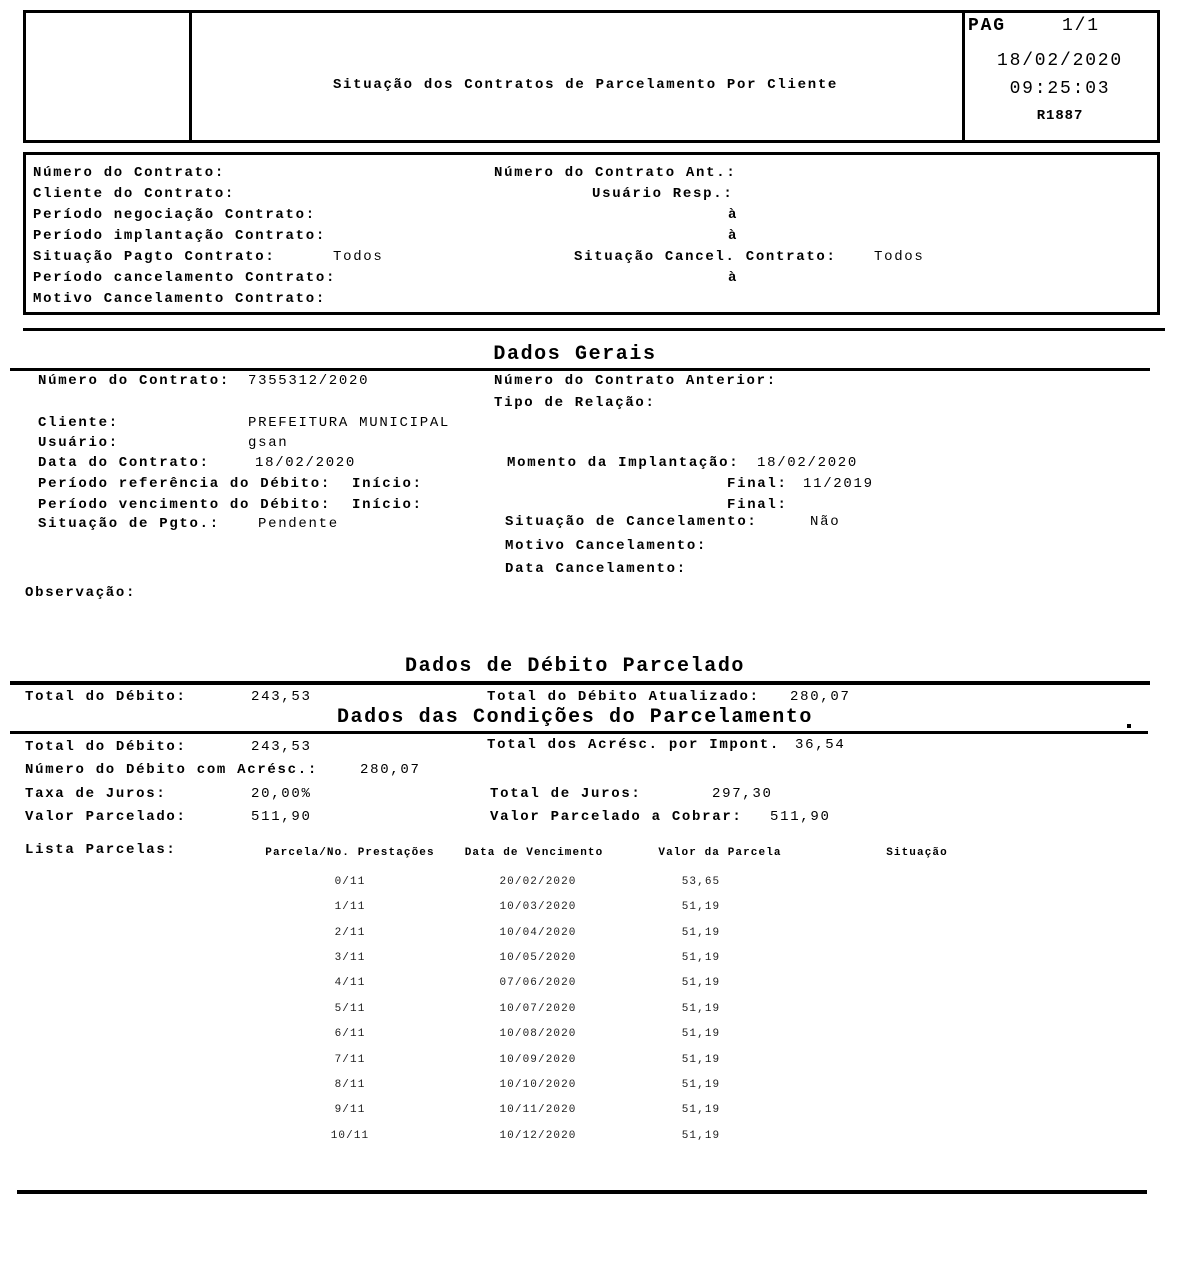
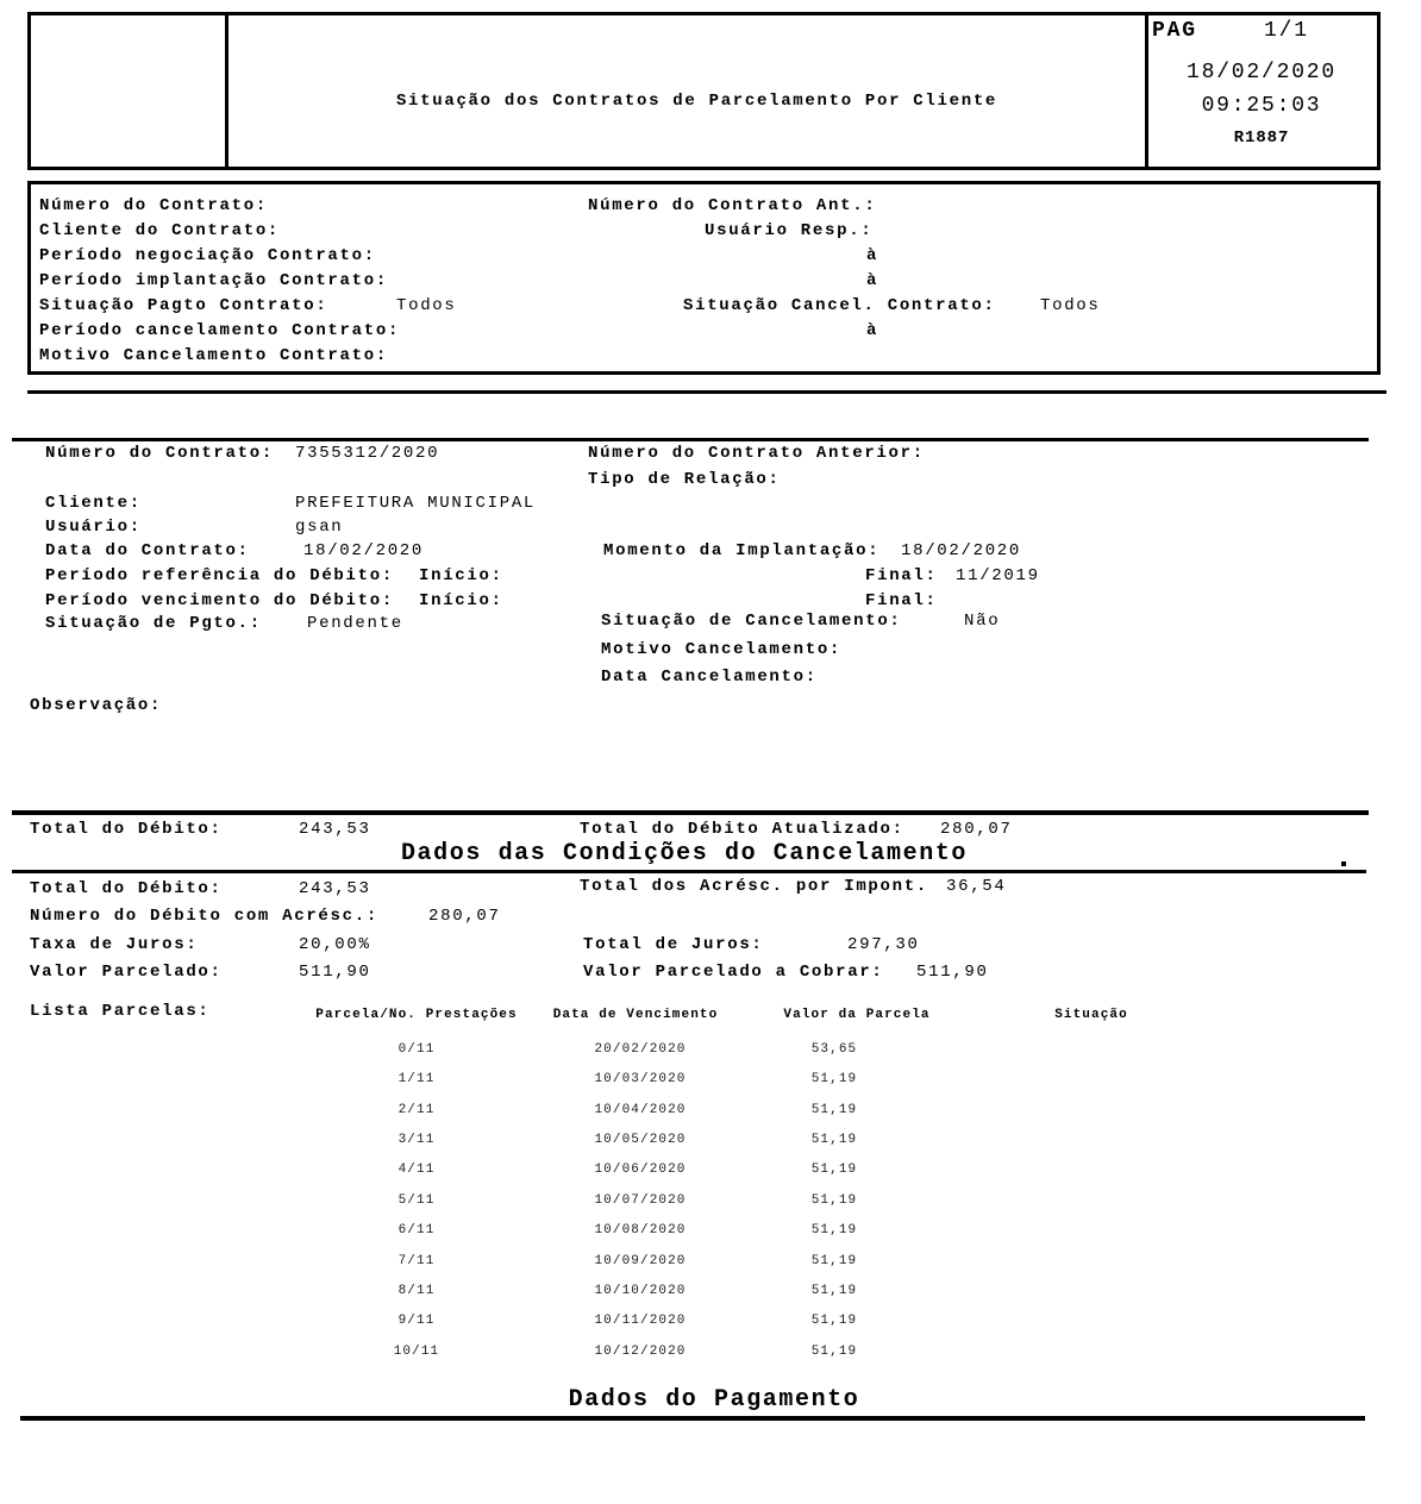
  Situação dos Contratos de Parcelamento Por Cliente
  PAG
  1/1
  18/02/2020
  09:25:03
  R1887
  Número do Contrato:
  Número do Contrato Ant.:
  Cliente do Contrato:
  Usuário Resp.:
  Período negociação Contrato:
  à
  Período implantação Contrato:
  à
  Situação Pagto Contrato:
  Todos
  Situação Cancel. Contrato:
  Todos
  Período cancelamento Contrato:
  à
  Motivo Cancelamento Contrato:
- Dados Gerais
  Número do Contrato:
  7355312/2020
  Número do Contrato Anterior:
  Tipo de Relação:
  Cliente:
  PREFEITURA MUNICIPAL
  Usuário:
  gsan
  Data do Contrato:
  18/02/2020
  Momento da Implantação:
  18/02/2020
  Período referência do Débito:
  Início:
  Final:
  11/2019
  Período vencimento do Débito:
  Início:
  Final:
  Situação de Pgto.:
  Pendente
  Situação de Cancelamento:
  Não
  Motivo Cancelamento:
  Data Cancelamento:
  Observação:
- Dados de Débito Parcelado
  Total do Débito:
  243,53
  Total do Débito Atualizado:
  280,07
- Dados das Condições do Parcelamento
+ Dados das Condições do Cancelamento
  Total do Débito:
  243,53
  Total dos Acrésc. por Impont.
  36,54
  Número do Débito com Acrésc.:
  280,07
  Taxa de Juros:
  20,00%
  Total de Juros:
  297,30
  Valor Parcelado:
  511,90
  Valor Parcelado a Cobrar:
  511,90
  Lista Parcelas:
  Parcela/No. Prestações
  Data de Vencimento
  Valor da Parcela
  Situação
  0/11
  20/02/2020
  53,65
  1/11
  10/03/2020
  51,19
  2/11
  10/04/2020
  51,19
  3/11
  10/05/2020
  51,19
  4/11
- 07/06/2020
+ 10/06/2020
  51,19
  5/11
  10/07/2020
  51,19
  6/11
  10/08/2020
  51,19
  7/11
  10/09/2020
  51,19
  8/11
  10/10/2020
  51,19
  9/11
  10/11/2020
  51,19
  10/11
  10/12/2020
  51,19
+ Dados do Pagamento
